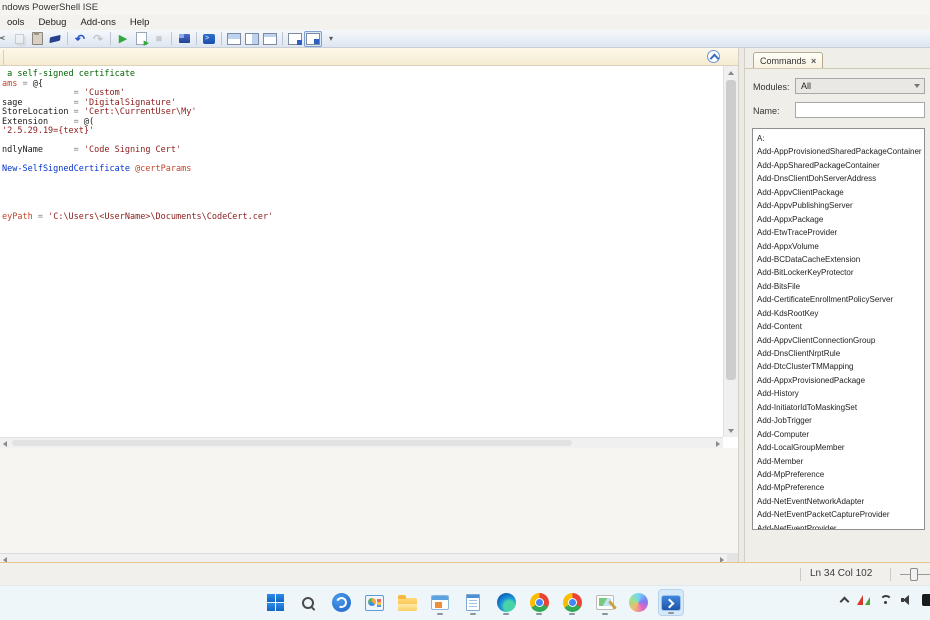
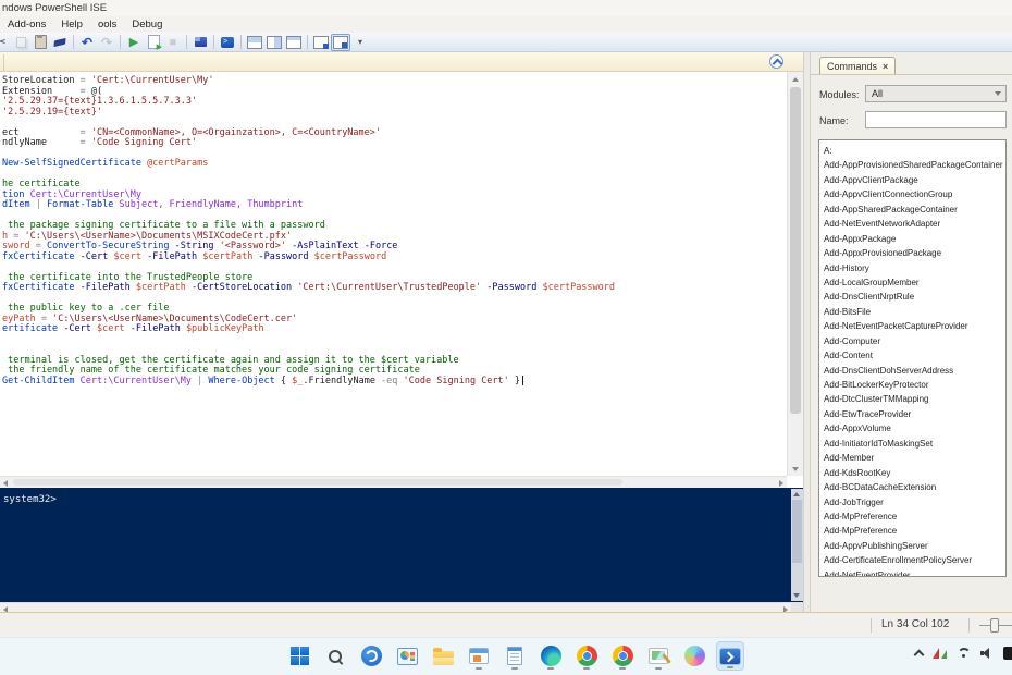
  ndows PowerShell ISE
- ools
+ Add-ons
- Debug
+ Help
- Add-ons
+ ools
- Help
+ Debug
- a self-signed certificate
- ams = @{
- = 'Custom'
- sage = 'DigitalSignature'
  StoreLocation = 'Cert:\CurrentUser\My'
  Extension = @(
+ '2.5.29.37={text}1.3.6.1.5.5.7.3.3'
  '2.5.29.19={text}'
+ ect = 'CN=<CommonName>, O=<Orgainzation>, C=<CountryName>'
  ndlyName = 'Code Signing Cert'
  New-SelfSignedCertificate @certParams
+ he certificate
+ tion Cert:\CurrentUser\My
+ dItem | Format-Table Subject, FriendlyName, Thumbprint
+ the package signing certificate to a file with a password
+ h = 'C:\Users\<UserName>\Documents\MSIXCodeCert.pfx'
+ sword = ConvertTo-SecureString -String '<Password>' -AsPlainText -Force
+ fxCertificate -Cert $cert -FilePath $certPath -Password $certPassword
+ the certificate into the TrustedPeople store
+ fxCertificate -FilePath $certPath -CertStoreLocation 'Cert:\CurrentUser\TrustedPeople' -Password $certPassword
+ the public key to a .cer file
  eyPath = 'C:\Users\<UserName>\Documents\CodeCert.cer'
+ ertificate -Cert $cert -FilePath $publicKeyPath
+ terminal is closed, get the certificate again and assign it to the $cert variable
+ the friendly name of the certificate matches your code signing certificate
+ Get-ChildItem Cert:\CurrentUser\My | Where-Object { $_.FriendlyName -eq 'Code Signing Cert' }|
+ system32>
  Commands
  ×
  Modules:
  All
  Name:
  A:
  Add-AppProvisionedSharedPackageContainer
- Add-AppSharedPackageContainer
+ Add-AppvClientPackage
- Add-DnsClientDohServerAddress
+ Add-AppvClientConnectionGroup
- Add-AppvClientPackage
+ Add-AppSharedPackageContainer
- Add-AppvPublishingServer
+ Add-NetEventNetworkAdapter
  Add-AppxPackage
- Add-EtwTraceProvider
+ Add-AppxProvisionedPackage
- Add-AppxVolume
+ Add-History
- Add-BCDataCacheExtension
+ Add-LocalGroupMember
- Add-BitLockerKeyProtector
+ Add-DnsClientNrptRule
  Add-BitsFile
- Add-CertificateEnrollmentPolicyServer
+ Add-NetEventPacketCaptureProvider
- Add-KdsRootKey
+ Add-Computer
  Add-Content
- Add-AppvClientConnectionGroup
+ Add-DnsClientDohServerAddress
- Add-DnsClientNrptRule
+ Add-BitLockerKeyProtector
  Add-DtcClusterTMMapping
- Add-AppxProvisionedPackage
+ Add-EtwTraceProvider
- Add-History
+ Add-AppxVolume
  Add-InitiatorIdToMaskingSet
- Add-JobTrigger
+ Add-Member
- Add-Computer
+ Add-KdsRootKey
- Add-LocalGroupMember
+ Add-BCDataCacheExtension
- Add-Member
+ Add-JobTrigger
  Add-MpPreference
  Add-MpPreference
- Add-NetEventNetworkAdapter
+ Add-AppvPublishingServer
- Add-NetEventPacketCaptureProvider
+ Add-CertificateEnrollmentPolicyServer
  Add-NetEventProvider
  Ln 34 Col 102
